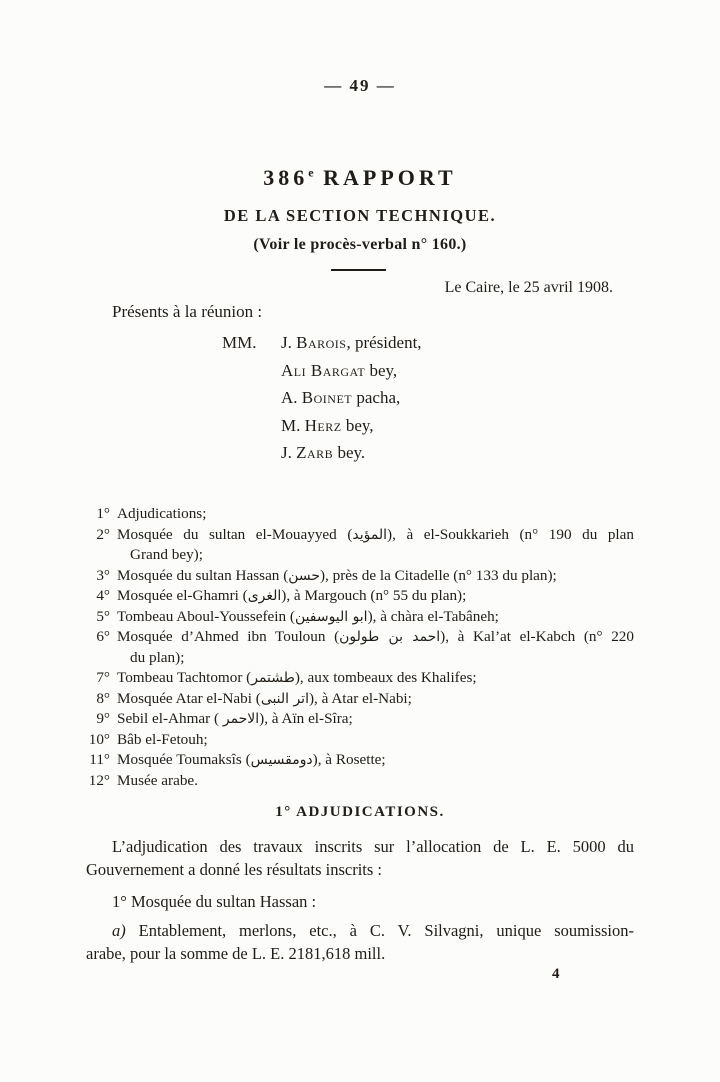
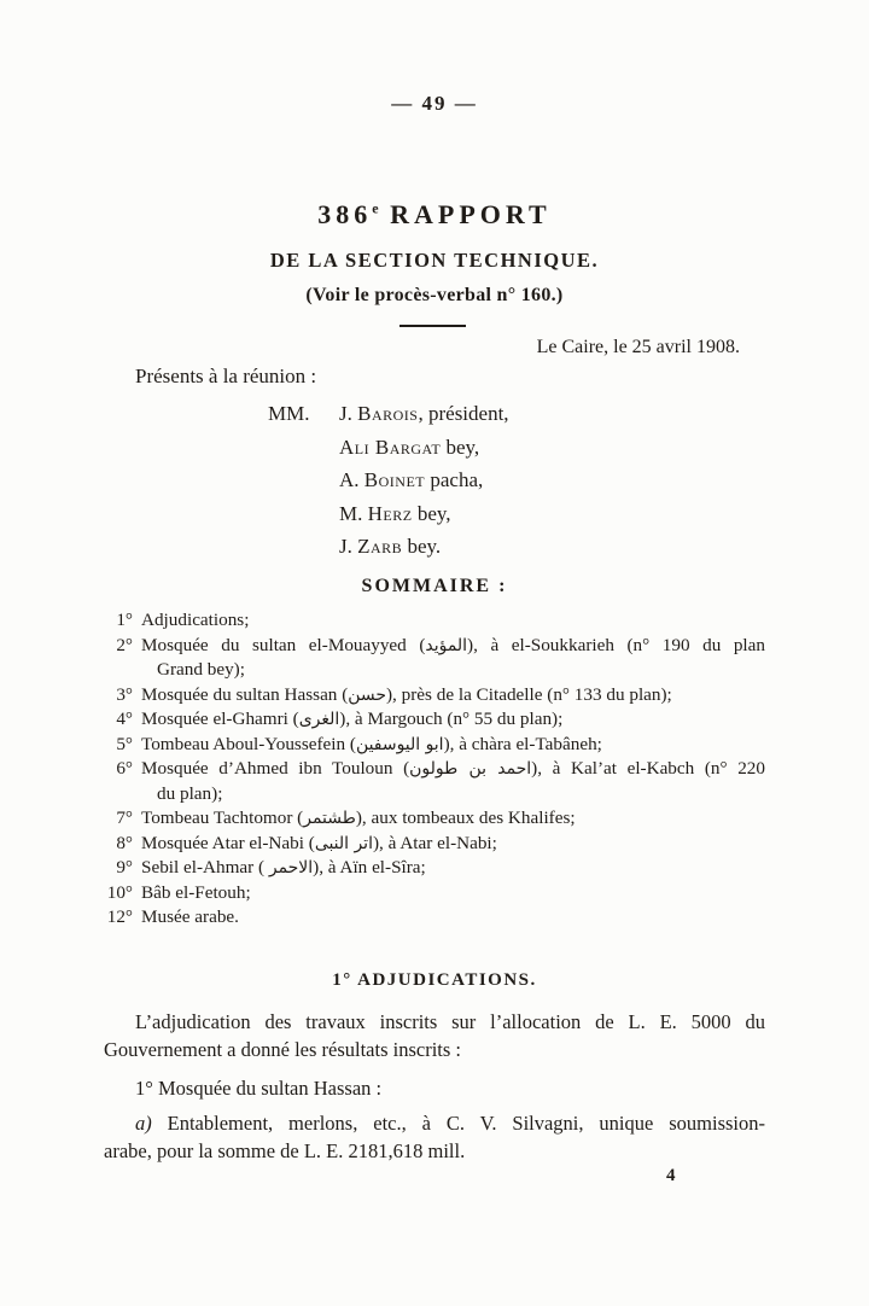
  — 49 —
  386e RAPPORT
  DE LA SECTION TECHNIQUE.
  (Voir le procès-verbal n° 160.)
  Le Caire, le 25 avril 1908.
  Présents à la réunion :
  MM.
  J. Barois, président,
  Ali Bargat bey,
  A. Boinet pacha,
  M. Herz bey,
  J. Zarb bey.
+ SOMMAIRE :
  1°
  Adjudications;
  2°
  Mosquée du sultan el-Mouayyed ( المؤيد ), à el-Soukkarieh (n° 190 du plan
  Grand bey);
  3°
  Mosquée du sultan Hassan ( حسن ), près de la Citadelle (n° 133 du plan);
  4°
  Mosquée el-Ghamri ( الغرى ), à Margouch (n° 55 du plan);
  5°
  Tombeau Aboul-Youssefein ( ابو اليوسفين ), à chàra el-Tabâneh;
  6°
  Mosquée d’Ahmed ibn Touloun ( احمد بن طولون ), à Kal’at el-Kabch (n° 220
  du plan);
  7°
  Tombeau Tachtomor ( طشتمر ), aux tombeaux des Khalifes;
  8°
  Mosquée Atar el-Nabi ( اتر النبى ), à Atar el-Nabi;
  9°
  Sebil el-Ahmar ( الاحمر ), à Aïn el-Sîra;
  10°
  Bâb el-Fetouh;
- 11°
- Mosquée Toumaksîs ( دومقسيس ), à Rosette;
  12°
  Musée arabe.
  1° ADJUDICATIONS.
  L’adjudication des travaux inscrits sur l’allocation de L. E. 5000 du
  Gouvernement a donné les résultats inscrits :
  1° Mosquée du sultan Hassan :
  a) Entablement, merlons, etc., à C. V. Silvagni, unique soumission-
  arabe, pour la somme de L. E. 2181,618 mill.
  4
